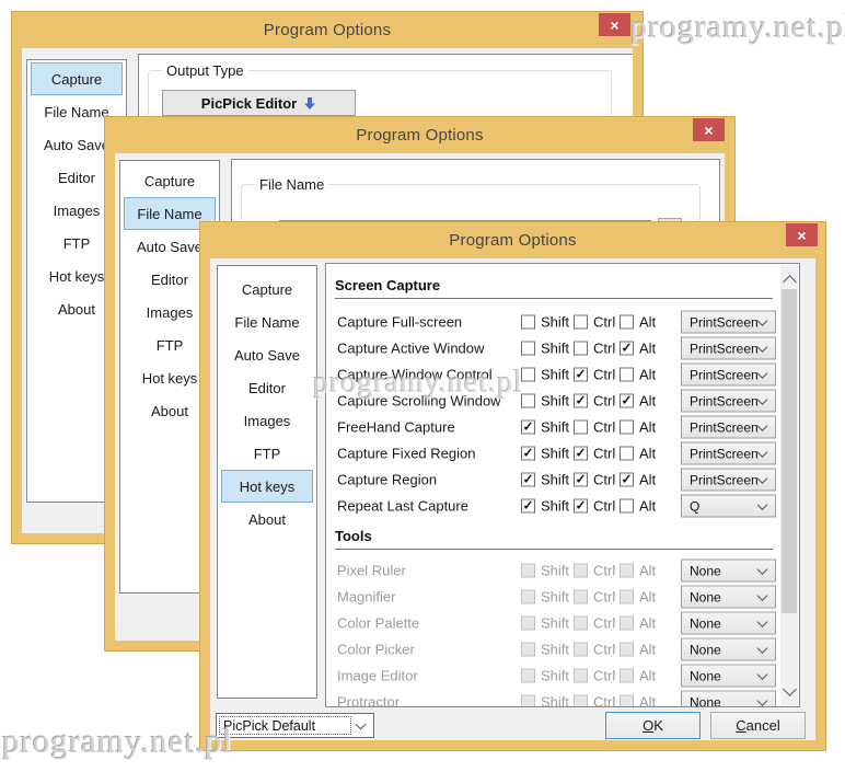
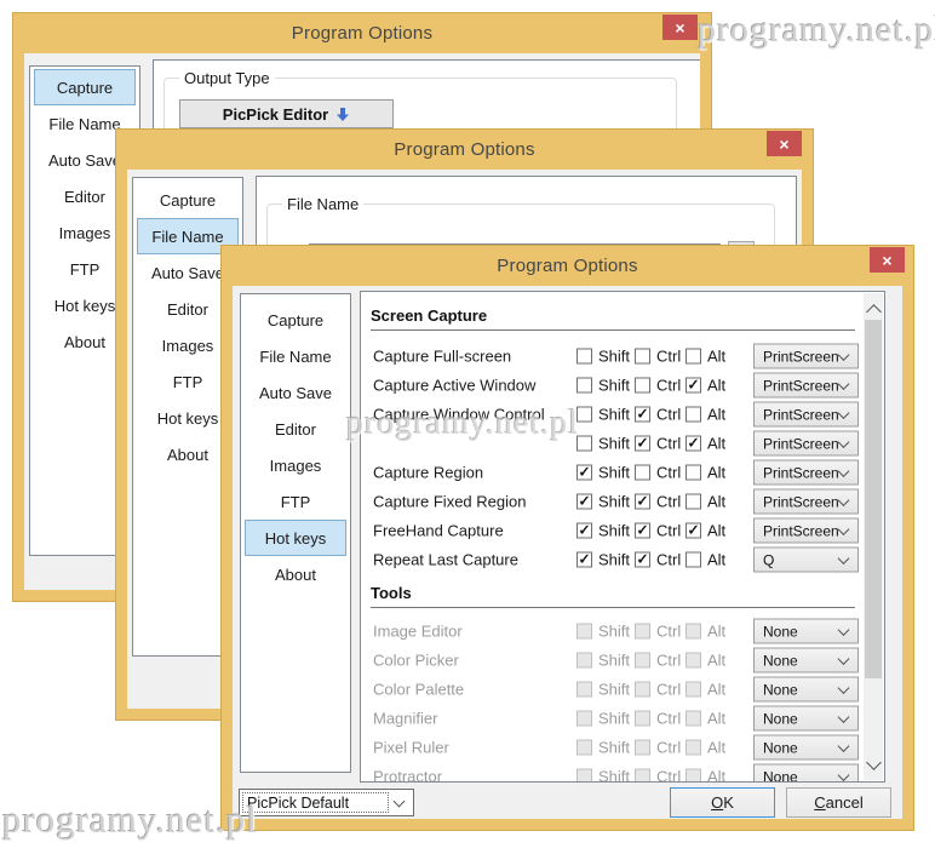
  Program Options
  ×
  Capture
  File Name
  Auto Sav
  Editor
  Images
  FTP
  Hot keys
  About
  Output Type
  PicPick Editor
  Program Options
  ×
  Capture
  File Name
  Auto Sav
  Editor
  Images
  FTP
  Hot keys
  About
  File Name
  Program Options
  ×
  Capture
  File Name
  Auto Save
  Editor
  Images
  FTP
  Hot keys
  About
  Screen Capture
  Capture Full-screen
  Shift
  Ctrl
  Alt
  PrintScreen
  Capture Active Window
  Shift
  Ctrl
  Alt
  PrintScreen
  Capture Window Control
  Shift
  Ctrl
  Alt
  PrintScreen
- Capture Scrolling Window
  Shift
  Ctrl
  Alt
  PrintScreen
- FreeHand Capture
+ Capture Region
  Shift
  Ctrl
  Alt
  PrintScreen
  Capture Fixed Region
  Shift
  Ctrl
  Alt
  PrintScreen
- Capture Region
+ FreeHand Capture
  Shift
  Ctrl
  Alt
  PrintScreen
  Repeat Last Capture
  Shift
  Ctrl
  Alt
  Q
  Tools
- Pixel Ruler
+ Image Editor
  Shift
  Ctrl
  Alt
  None
- Magnifier
+ Color Picker
  Shift
  Ctrl
  Alt
  None
  Color Palette
  Shift
  Ctrl
  Alt
  None
- Color Picker
+ Magnifier
  Shift
  Ctrl
  Alt
  None
- Image Editor
+ Pixel Ruler
  Shift
  Ctrl
  Alt
  None
  Protractor
  Shift
  Ctrl
  Alt
  None
  PicPick Default
  OK
  Cancel
  programy.net.p
  programy.net.pl
  programy.net.pl
